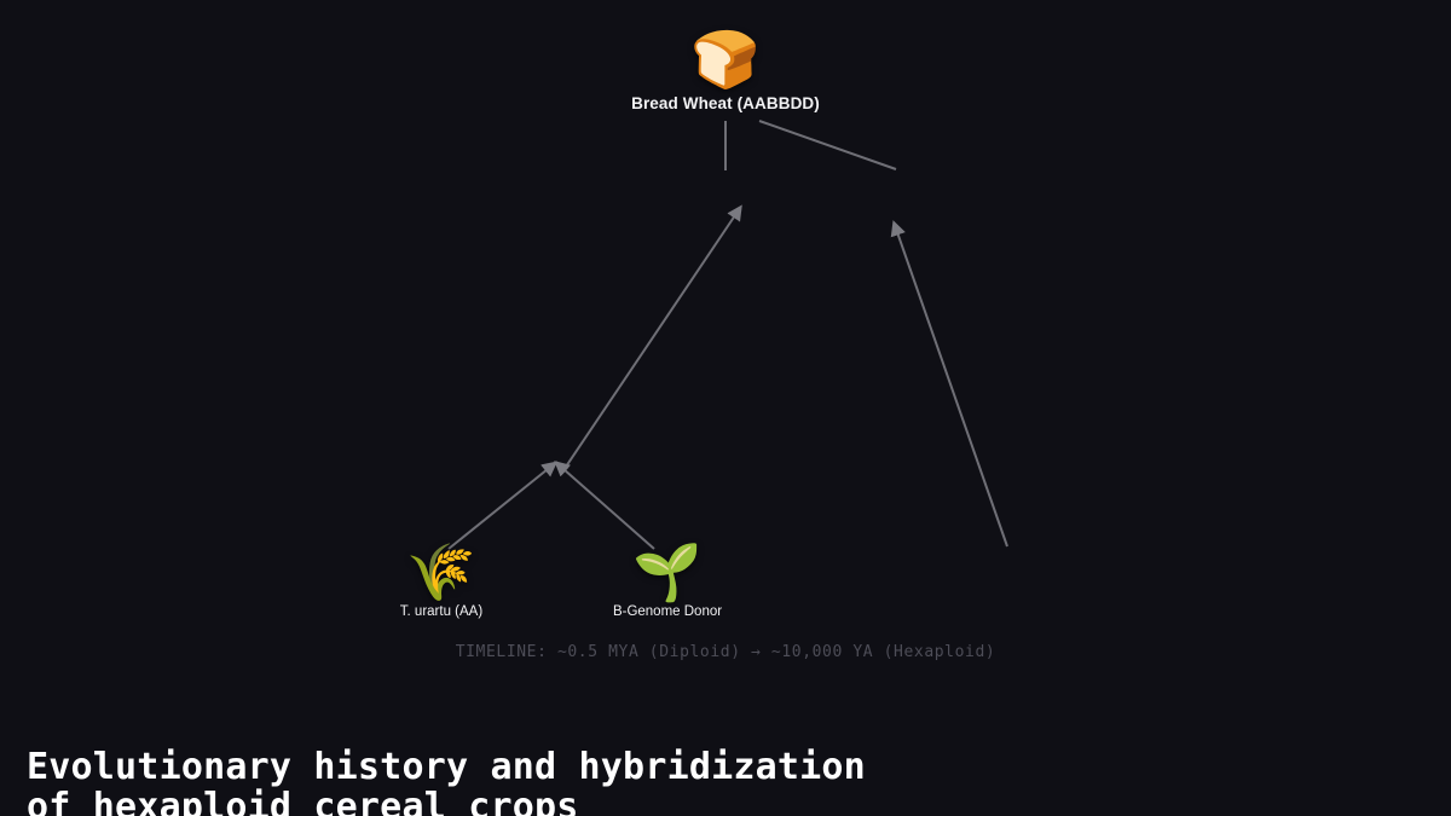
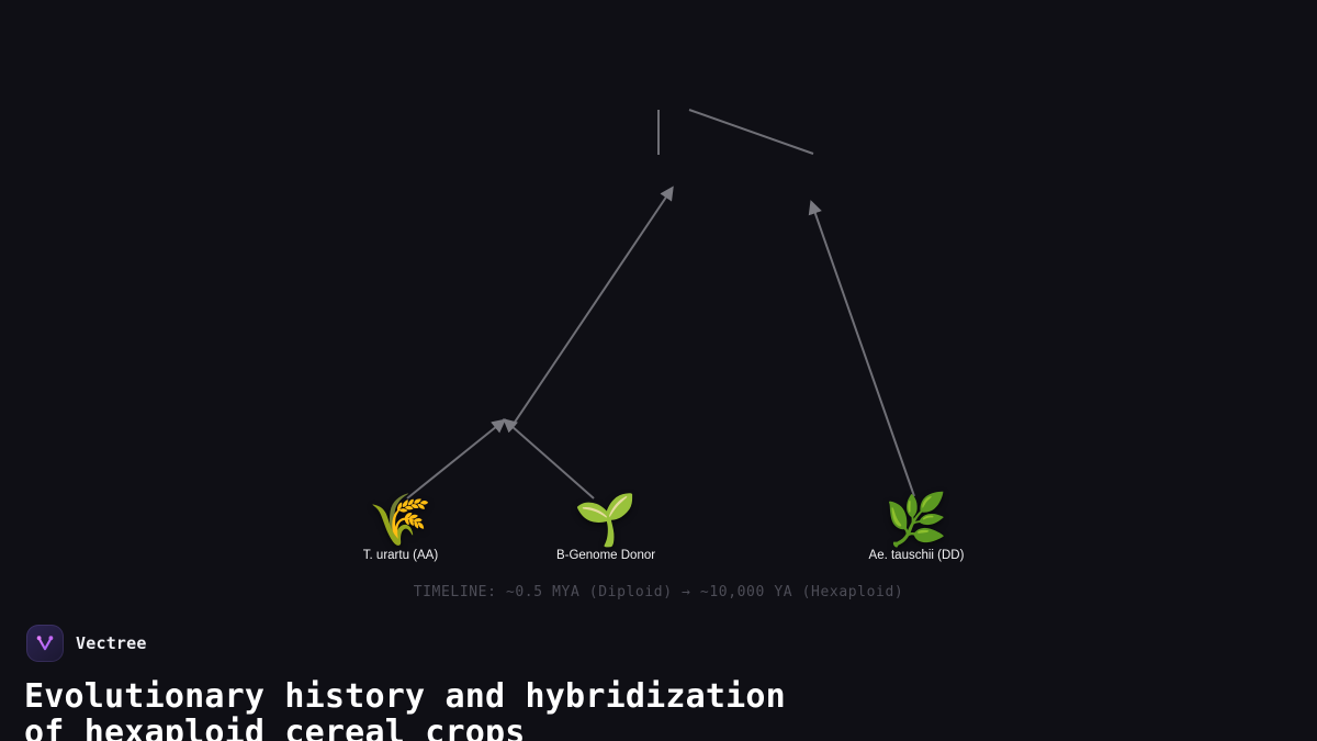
- 🍞
- Bread Wheat (AABBDD)
  🌾
  T. urartu (AA)
  🌱
  B-Genome Donor
+ 🌿
+ Ae. tauschii (DD)
  TIMELINE: ~0.5 MYA (Diploid) → ~10,000 YA (Hexaploid)
+ Vectree
  Evolutionary history and hybridization
  of hexaploid cereal crops
